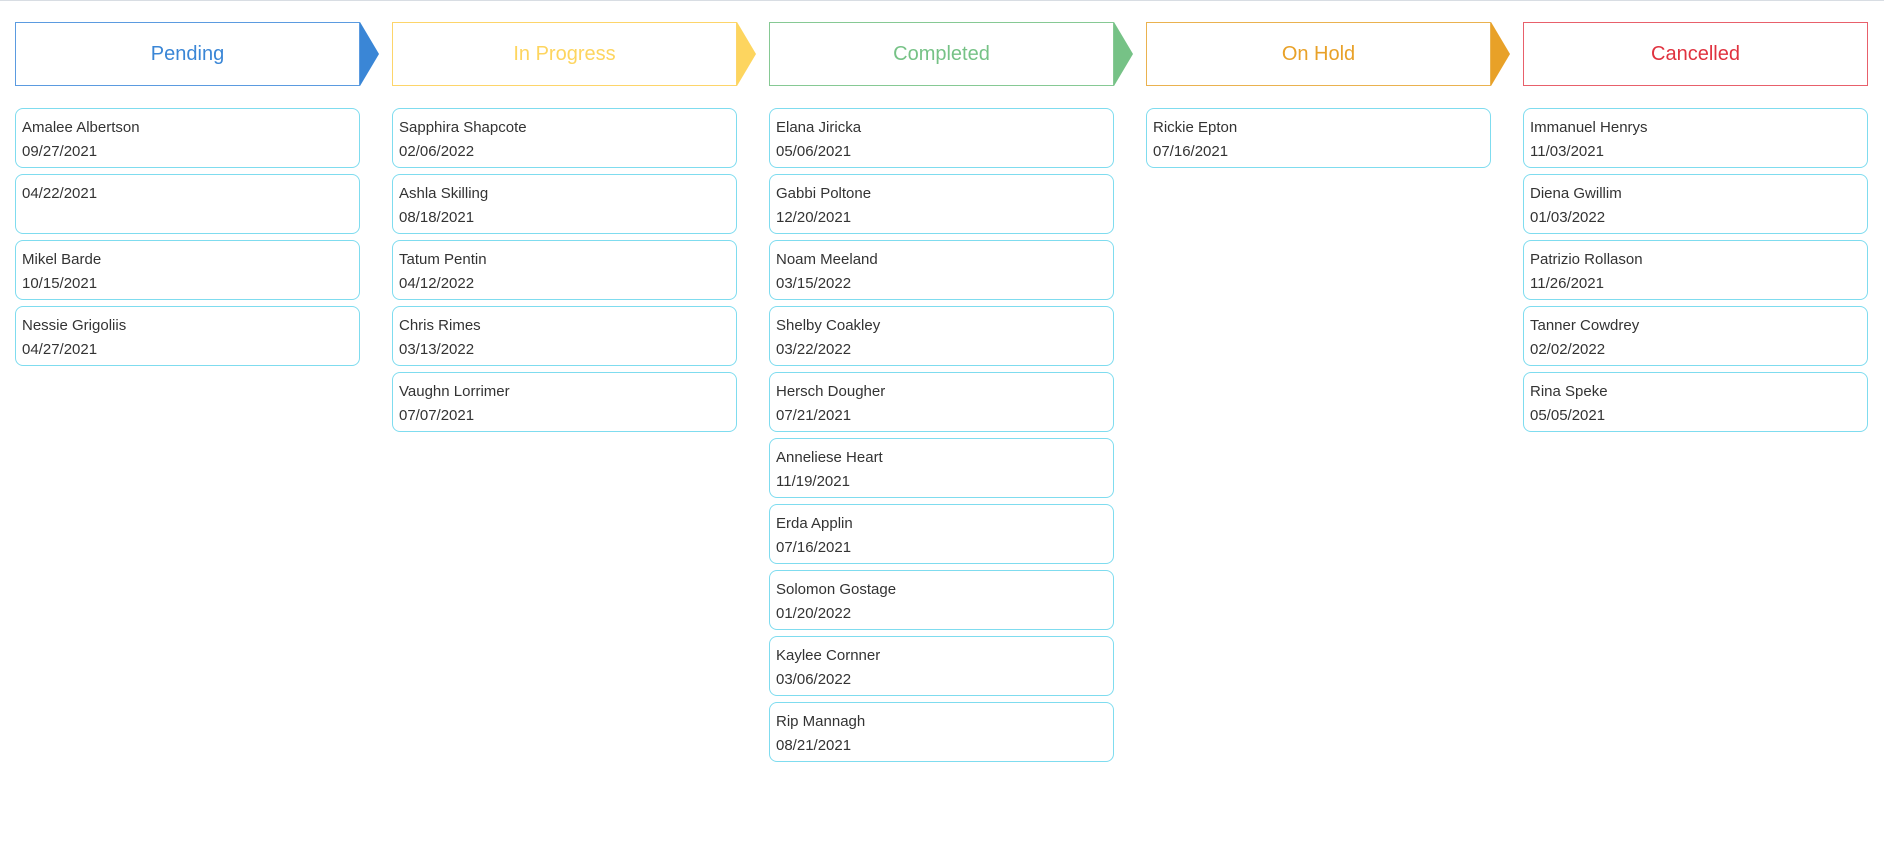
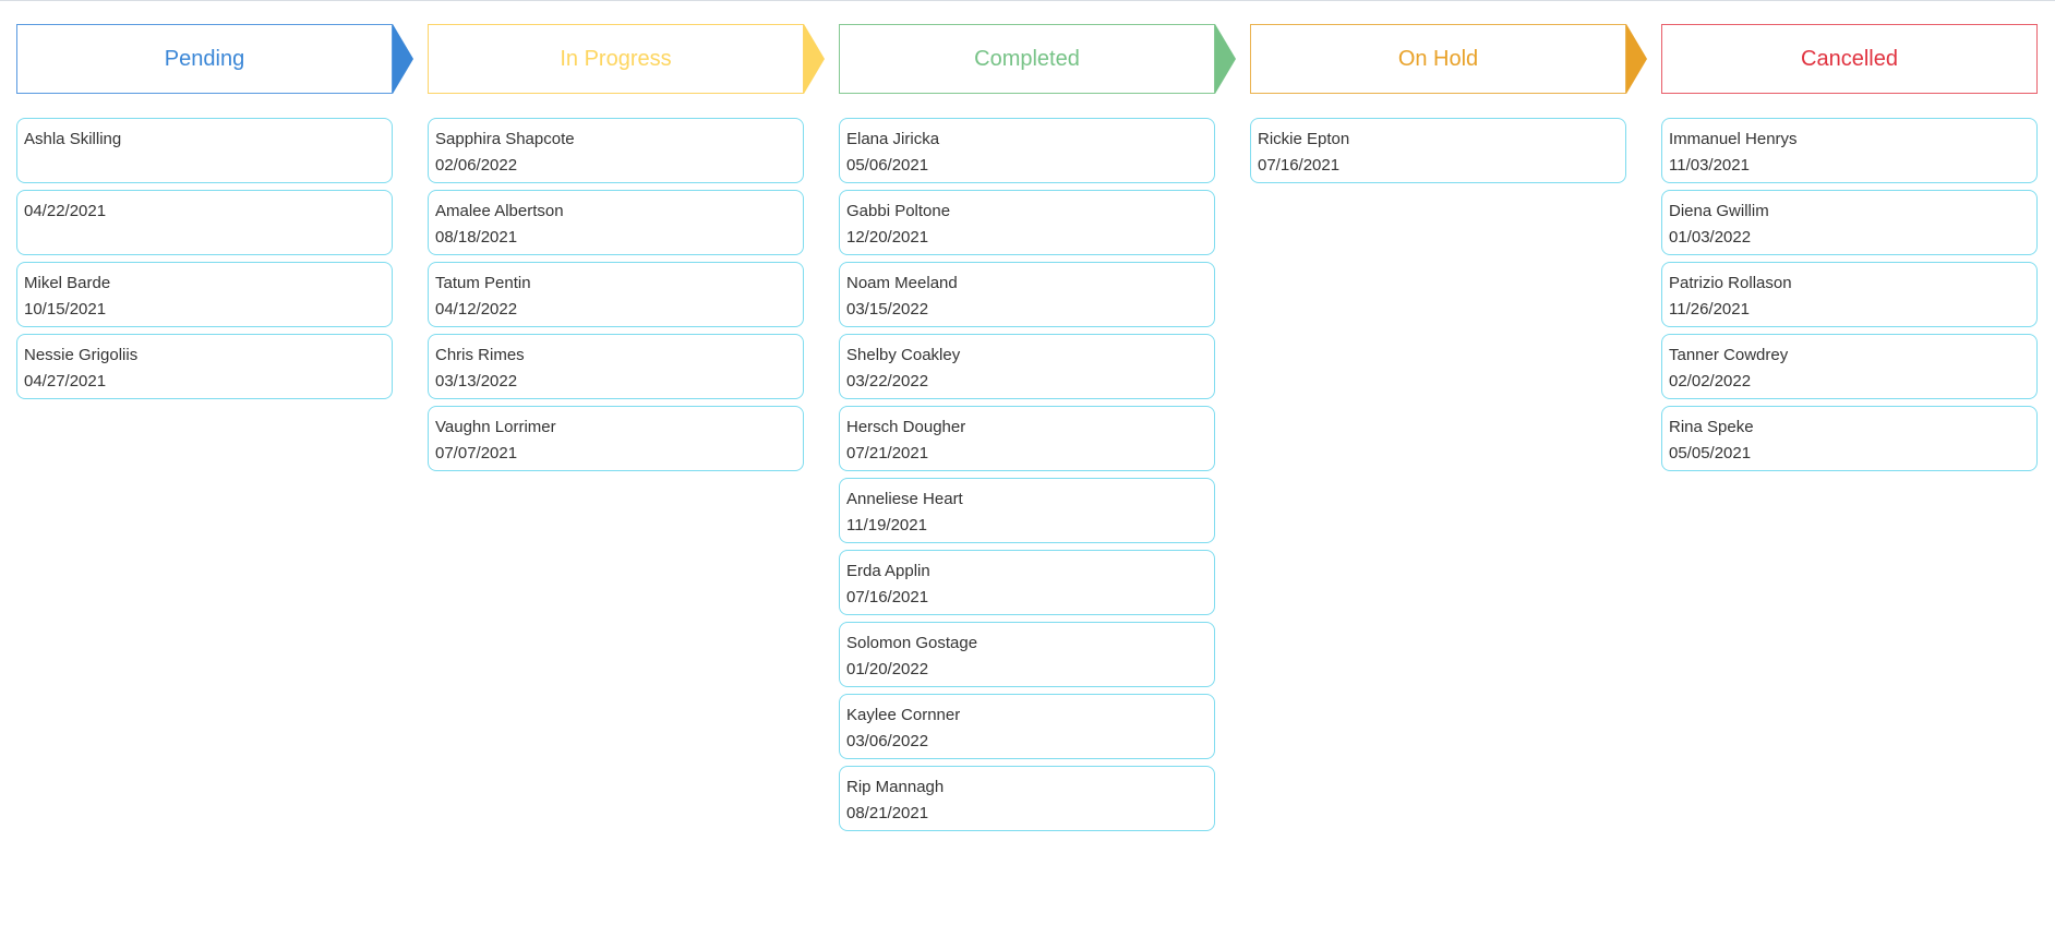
  Pending
- Amalee Albertson
+ Ashla Skilling
- 09/27/2021
  04/22/2021
  Mikel Barde
  10/15/2021
  Nessie Grigoliis
  04/27/2021
  In Progress
  Sapphira Shapcote
  02/06/2022
- Ashla Skilling
+ Amalee Albertson
  08/18/2021
  Tatum Pentin
  04/12/2022
  Chris Rimes
  03/13/2022
  Vaughn Lorrimer
  07/07/2021
  Completed
  Elana Jiricka
  05/06/2021
  Gabbi Poltone
  12/20/2021
  Noam Meeland
  03/15/2022
  Shelby Coakley
  03/22/2022
  Hersch Dougher
  07/21/2021
  Anneliese Heart
  11/19/2021
  Erda Applin
  07/16/2021
  Solomon Gostage
  01/20/2022
  Kaylee Cornner
  03/06/2022
  Rip Mannagh
  08/21/2021
  On Hold
  Rickie Epton
  07/16/2021
  Cancelled
  Immanuel Henrys
  11/03/2021
  Diena Gwillim
  01/03/2022
  Patrizio Rollason
  11/26/2021
  Tanner Cowdrey
  02/02/2022
  Rina Speke
  05/05/2021
